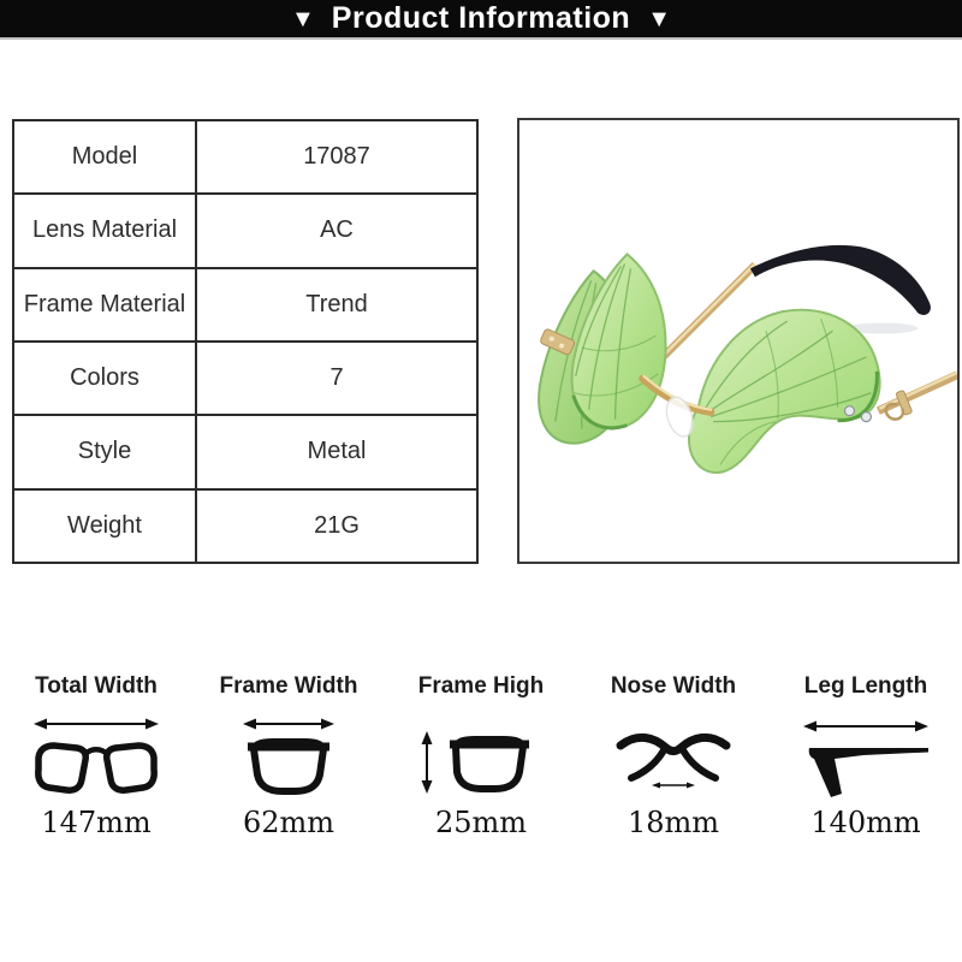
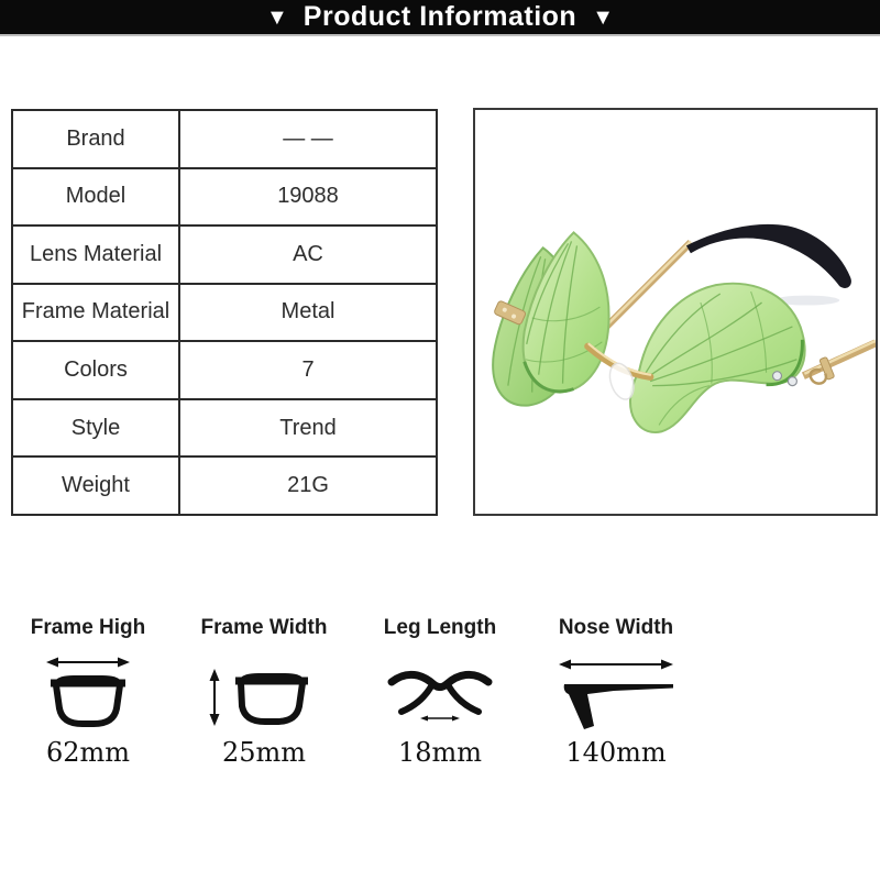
  ▼
  Product Information
  ▼
+ Brand	— —
- Model	17087
+ Model	19088
  Lens Material	AC
- Frame Material	Trend
+ Frame Material	Metal
  Colors	7
- Style	Metal
+ Style	Trend
  Weight	21G
- Total Width
- 147mm
- Frame Width
+ Frame High
  62mm
- Frame High
+ Frame Width
  25mm
- Nose Width
+ Leg Length
  18mm
- Leg Length
+ Nose Width
  140mm
